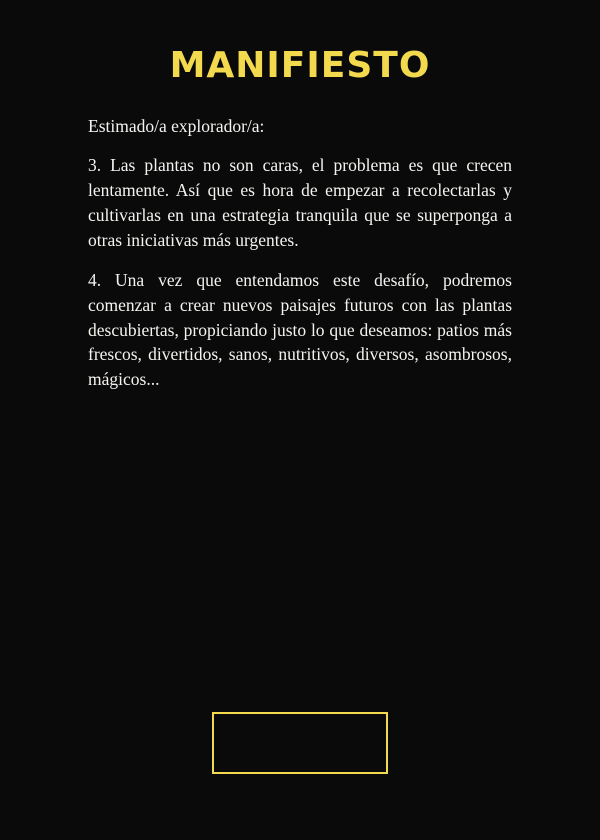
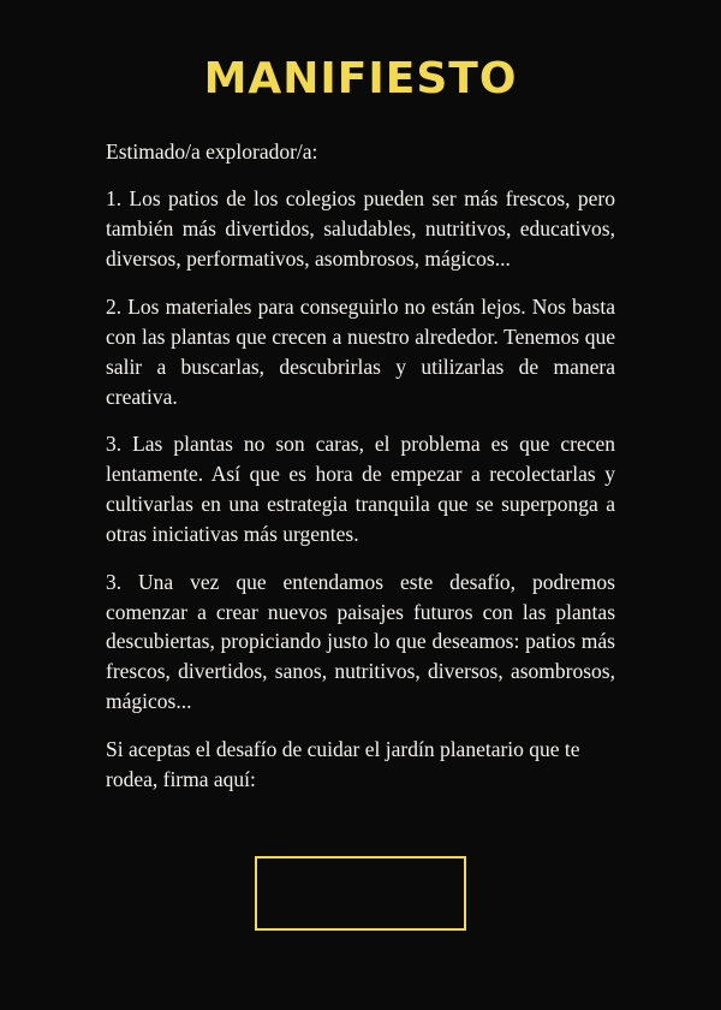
  MANIFIESTO
  Estimado/a explorador/a:
+ 1. Los patios de los colegios pueden ser más frescos, pero también más divertidos, saludables, nutritivos, educativos, diversos, performativos, asombrosos, mágicos...
+ 2. Los materiales para conseguirlo no están lejos. Nos basta con las plantas que crecen a nuestro alrededor. Tenemos que salir a buscarlas, descubrirlas y utilizarlas de manera creativa.
  3. Las plantas no son caras, el problema es que crecen lentamente. Así que es hora de empezar a recolectarlas y cultivarlas en una estrategia tranquila que se superponga a otras iniciativas más urgentes.
- 4. Una vez que entendamos este desafío, podremos comenzar a crear nuevos paisajes futuros con las plantas descubiertas, propiciando justo lo que deseamos: patios más frescos, divertidos, sanos, nutritivos, diversos, asombrosos, mágicos...
+ 3. Una vez que entendamos este desafío, podremos comenzar a crear nuevos paisajes futuros con las plantas descubiertas, propiciando justo lo que deseamos: patios más frescos, divertidos, sanos, nutritivos, diversos, asombrosos, mágicos...
+ Si aceptas el desafío de cuidar el jardín planetario que te rodea, firma aquí:
